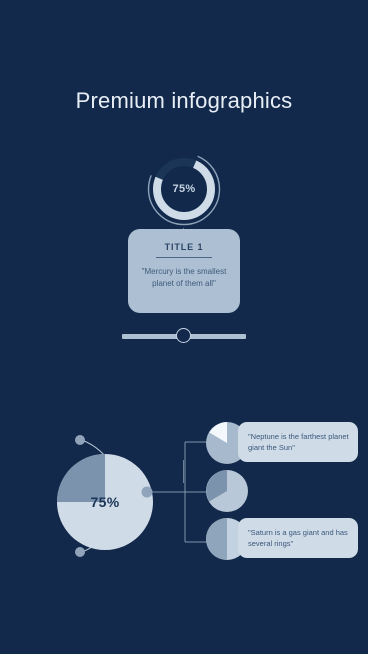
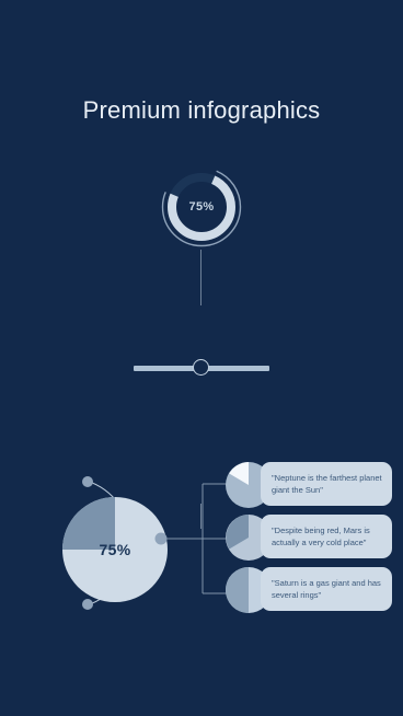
  Premium infographics
  75%
- TITLE 1
- "Mercury is the smallest planet of them all"
  75%
  "Neptune is the farthest planet giant the Sun"
+ "Despite being red, Mars is actually a very cold place"
  "Saturn is a gas giant and has several rings"
